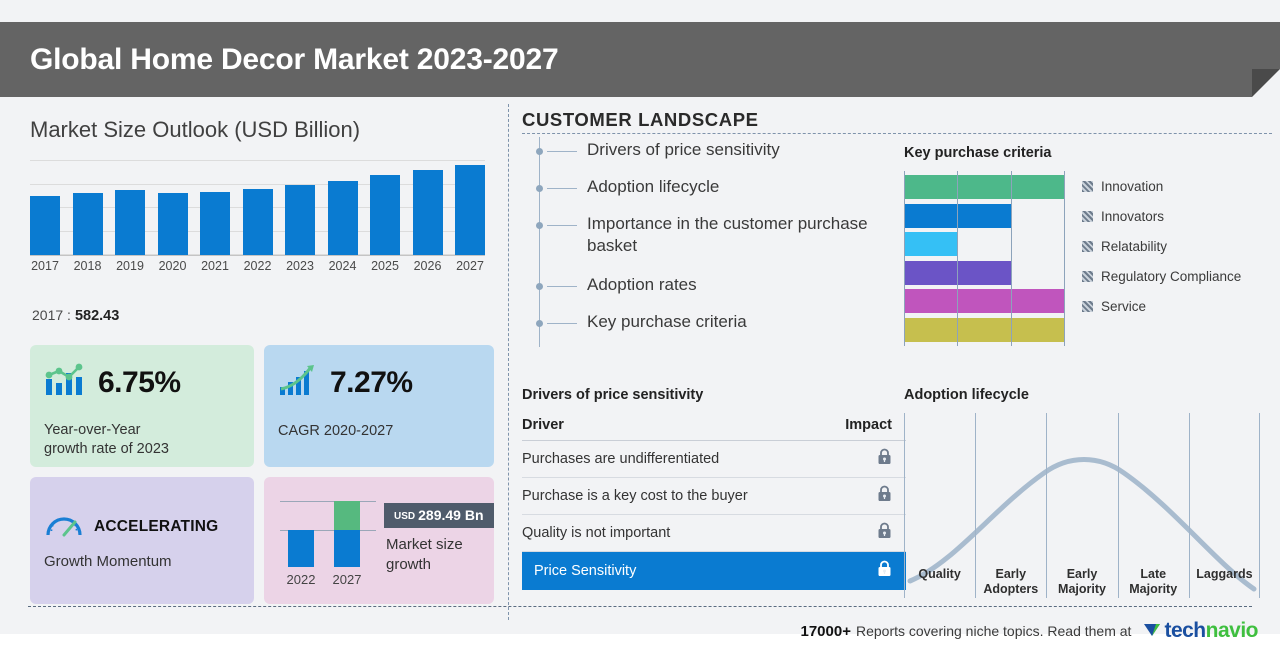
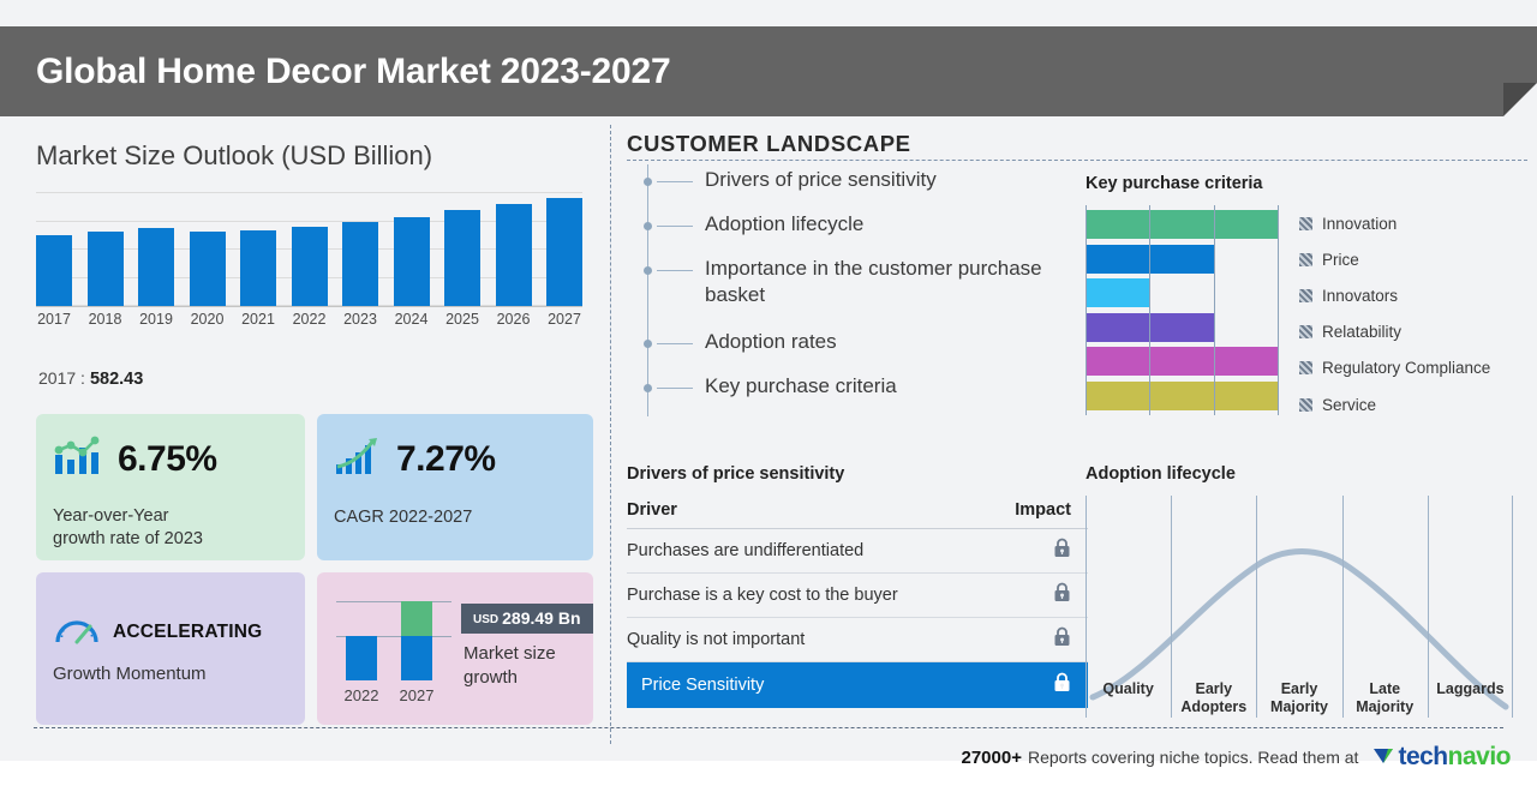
  Global Home Decor Market 2023-2027
  Market Size Outlook (USD Billion)
  2017
  2018
  2019
  2020
  2021
  2022
  2023
  2024
  2025
  2026
  2027
  2017 : 582.43
  6.75%
  Year-over-Year
  growth rate of 2023
  7.27%
- CAGR 2020-2027
+ CAGR 2022-2027
  ACCELERATING
  Growth Momentum
  2022
  2027
  USD 289.49 Bn
  Market size
  growth
  CUSTOMER LANDSCAPE
  Drivers of price sensitivity
  Adoption lifecycle
  Importance in the customer purchase basket
  Adoption rates
  Key purchase criteria
  Key purchase criteria
  Innovation
+ Price
  Innovators
  Relatability
  Regulatory Compliance
  Service
  Drivers of price sensitivity
  Driver
  Impact
  Purchases are undifferentiated
  Purchase is a key cost to the buyer
  Quality is not important
  Price Sensitivity
  Adoption lifecycle
  Quality
  Early
  Adopters
  Early
  Majority
  Late
  Majority
  Laggards
- 17000+
+ 27000+
  Reports covering niche topics. Read them at
  tech
  navio
